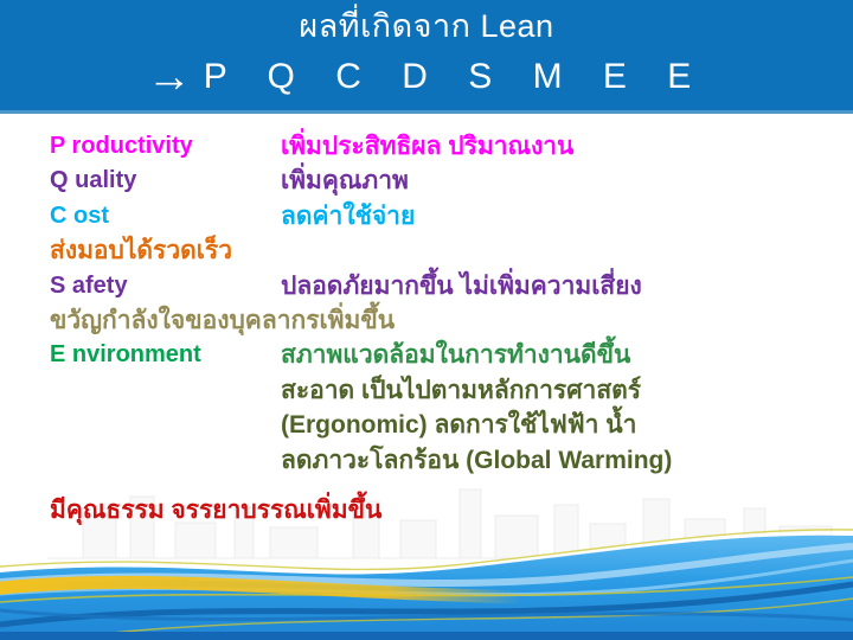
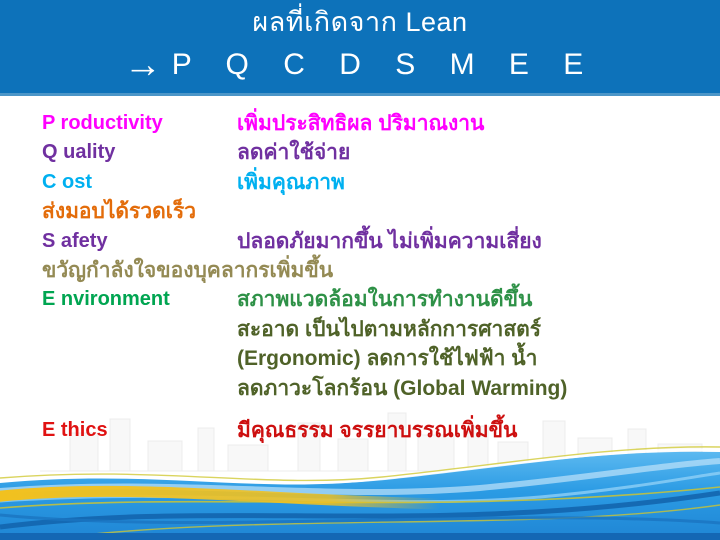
  ผลที่เกิดจาก Lean
  →
  P Q C D S M E E
  P roductivity
  เพิ่มประสิทธิผล ปริมาณงาน
  Q uality
- เพิ่มคุณภาพ
+ ลดค่าใช้จ่าย
  C ost
- ลดค่าใช้จ่าย
+ เพิ่มคุณภาพ
  ส่งมอบได้รวดเร็ว
  S afety
  ปลอดภัยมากขึ้น ไม่เพิ่มความเสี่ยง
  ขวัญกำลังใจของบุคลากรเพิ่มขึ้น
  E nvironment
  สภาพแวดล้อมในการทำงานดีขึ้น
  สะอาด เป็นไปตามหลักการศาสตร์
  (Ergonomic) ลดการใช้ไฟฟ้า น้ำ
  ลดภาวะโลกร้อน (Global Warming)
+ E thics
  มีคุณธรรม จรรยาบรรณเพิ่มขึ้น
